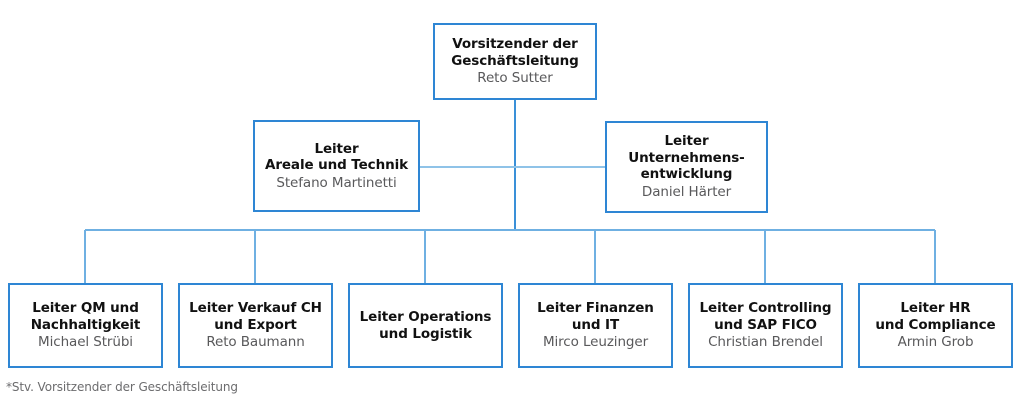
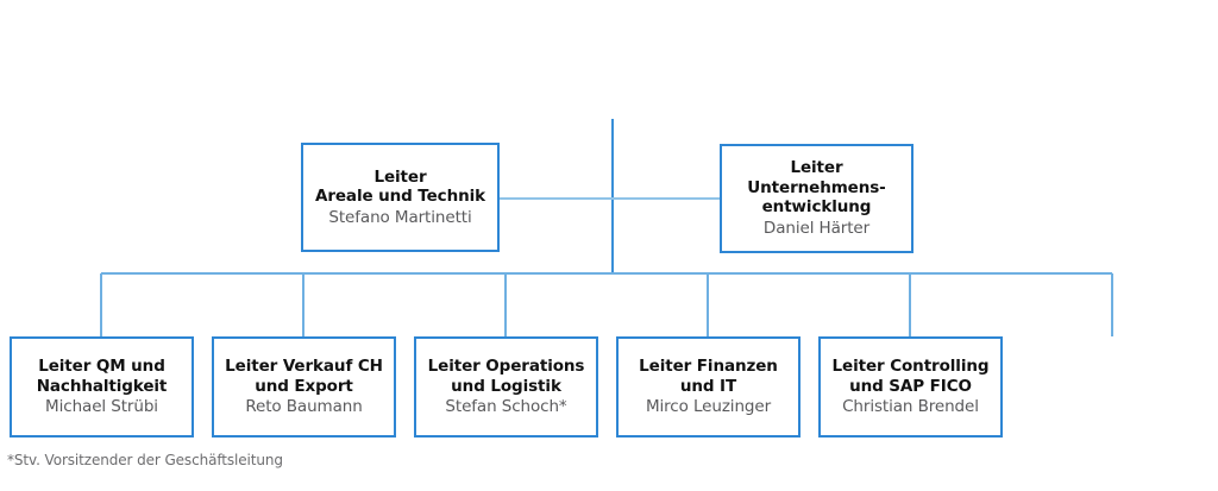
- Vorsitzender der
- Geschäftsleitung
- Reto Sutter
  Leiter
  Areale und Technik
  Stefano Martinetti
  Leiter
  Unternehmens-
  entwicklung
  Daniel Härter
  Leiter QM und
  Nachhaltigkeit
  Michael Strübi
  Leiter Verkauf CH
  und Export
  Reto Baumann
  Leiter Operations
  und Logistik
+ Stefan Schoch*
  Leiter Finanzen
  und IT
  Mirco Leuzinger
  Leiter Controlling
  und SAP FICO
  Christian Brendel
- Leiter HR
- und Compliance
- Armin Grob
  *Stv. Vorsitzender der Geschäftsleitung
